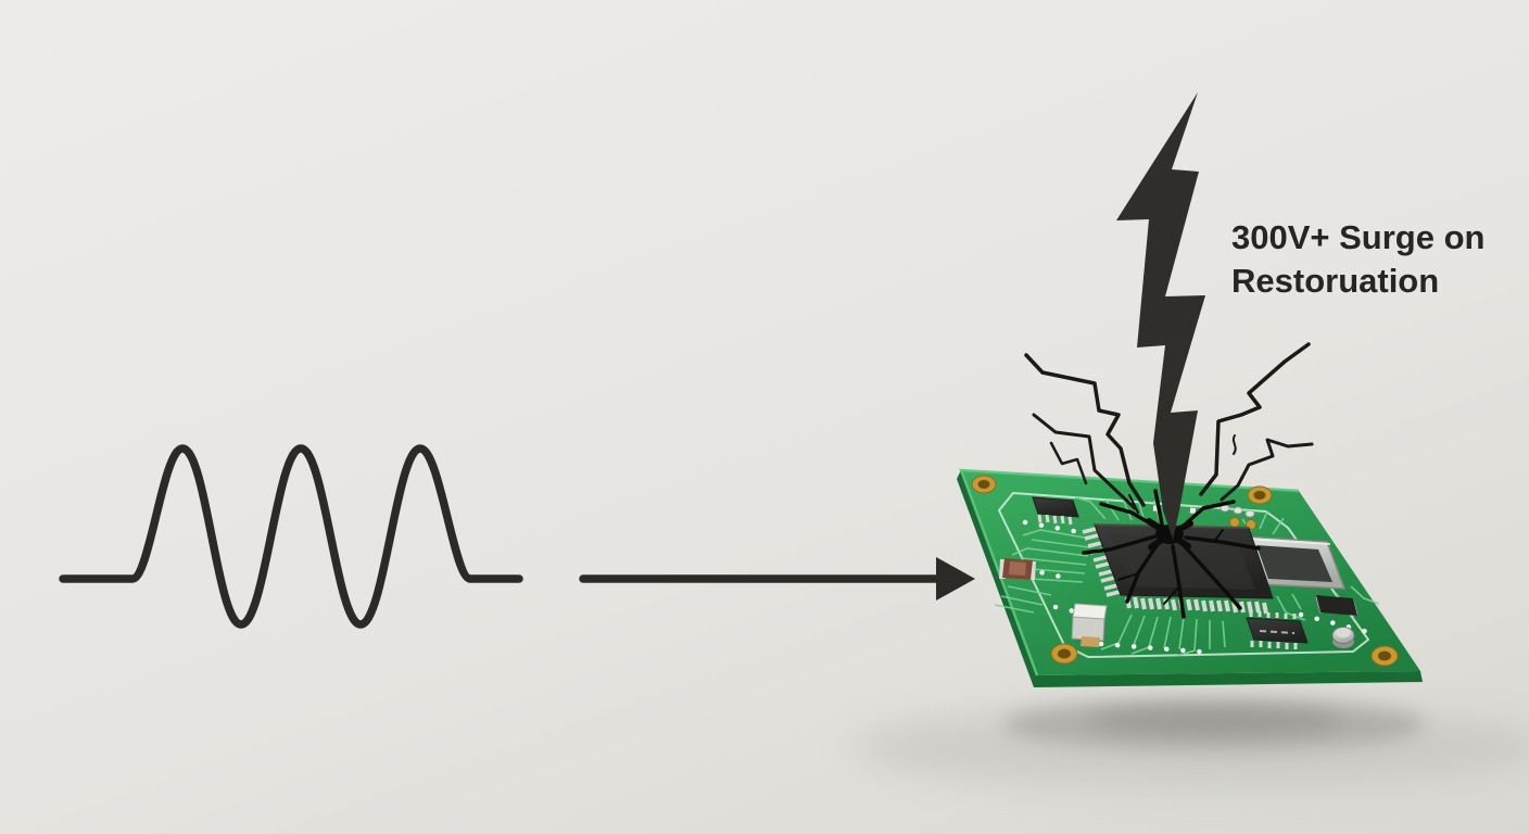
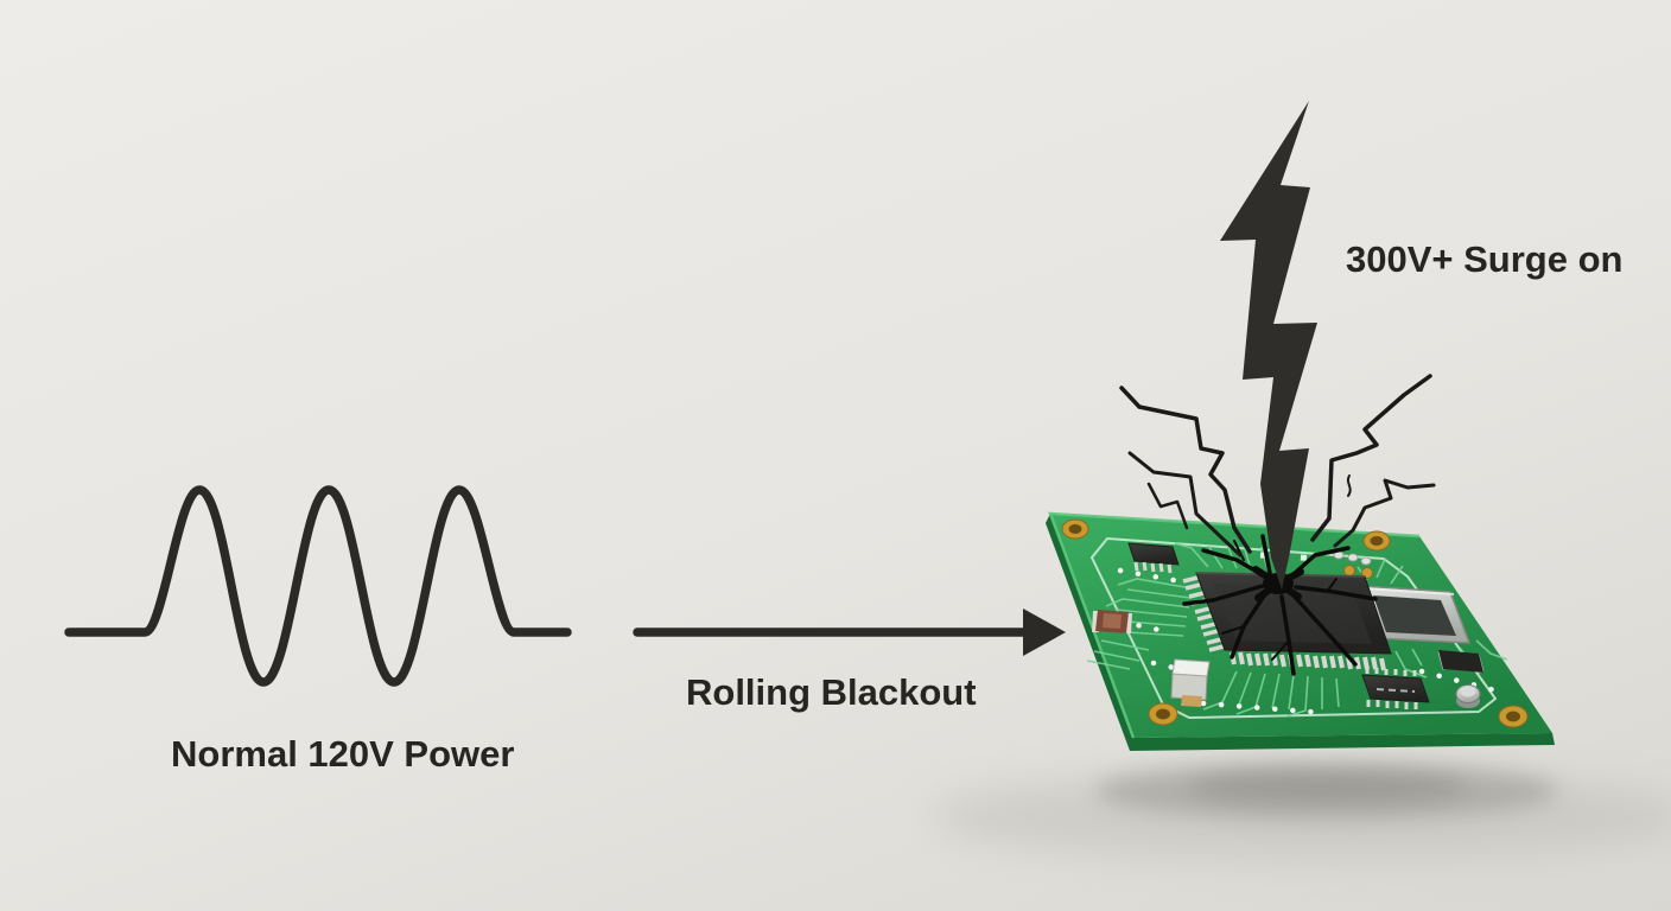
+ Normal 120V Power
+ Rolling Blackout
  300V+ Surge on
- Restoruation
